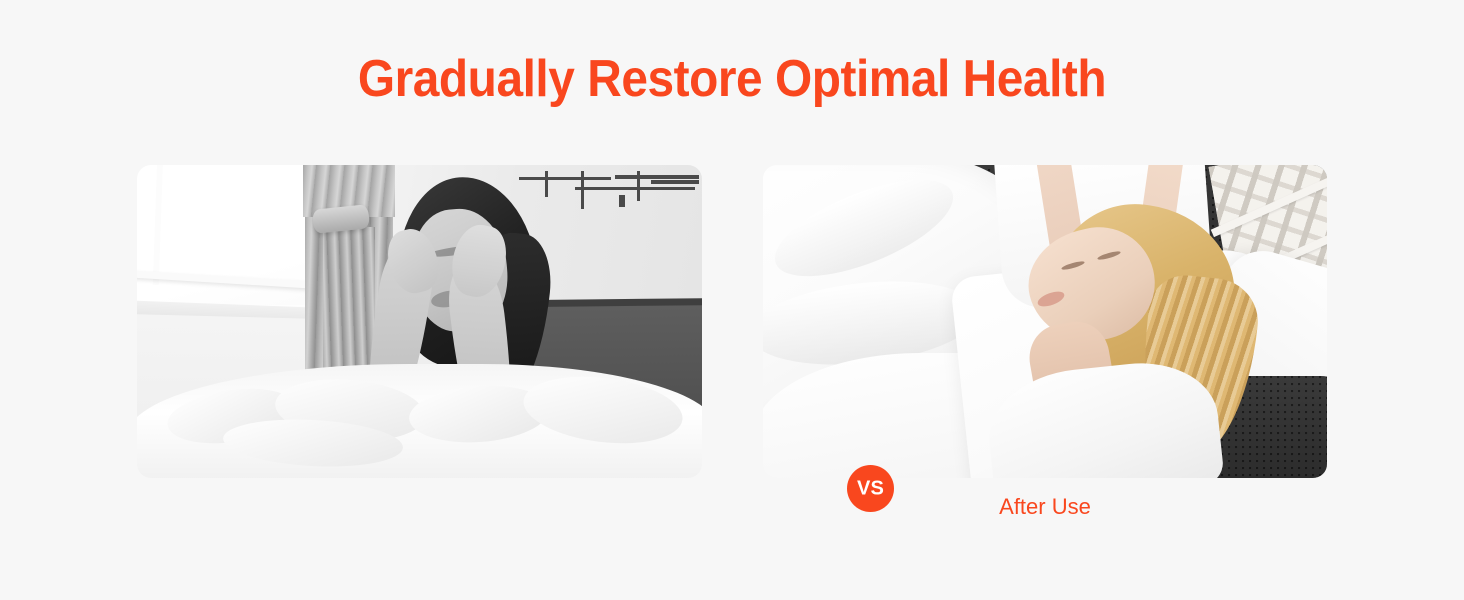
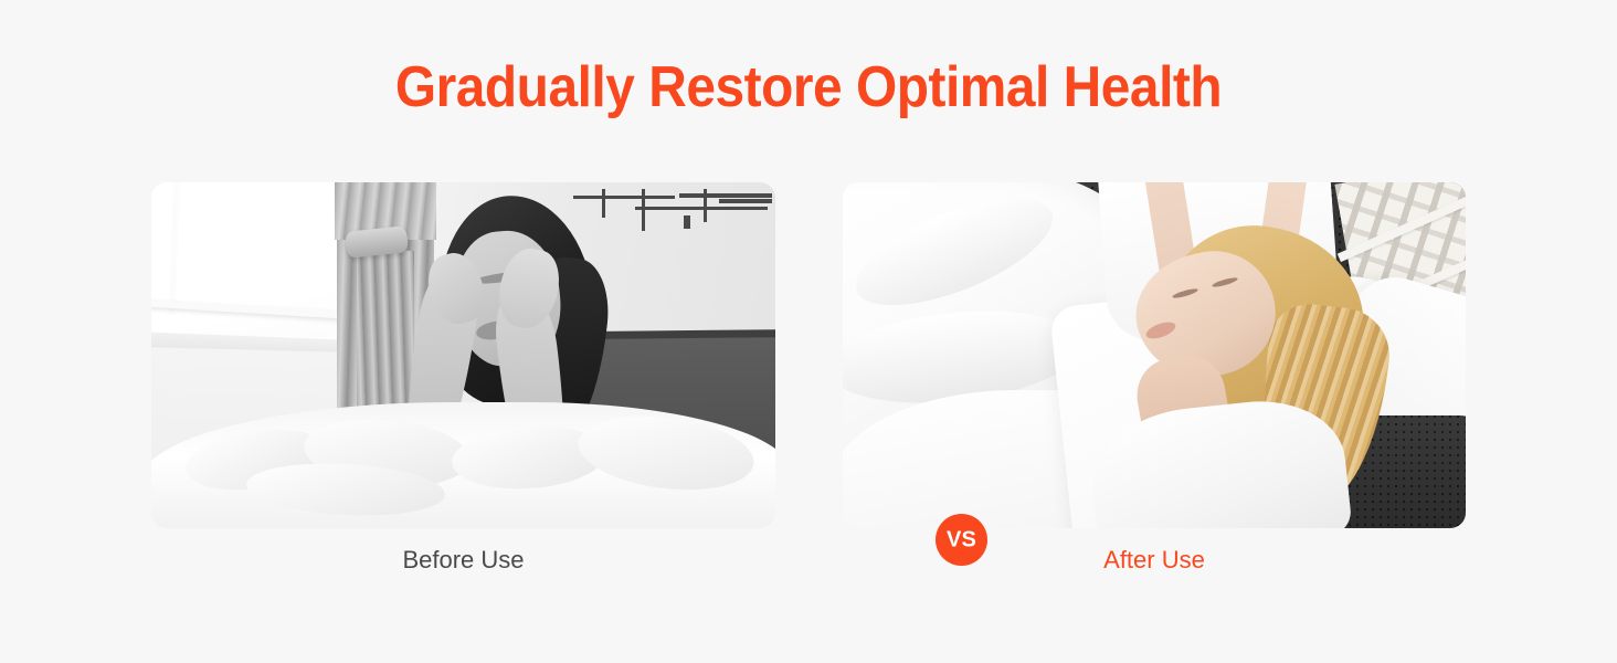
  Gradually Restore Optimal Health
  VS
+ Before Use
  After Use
